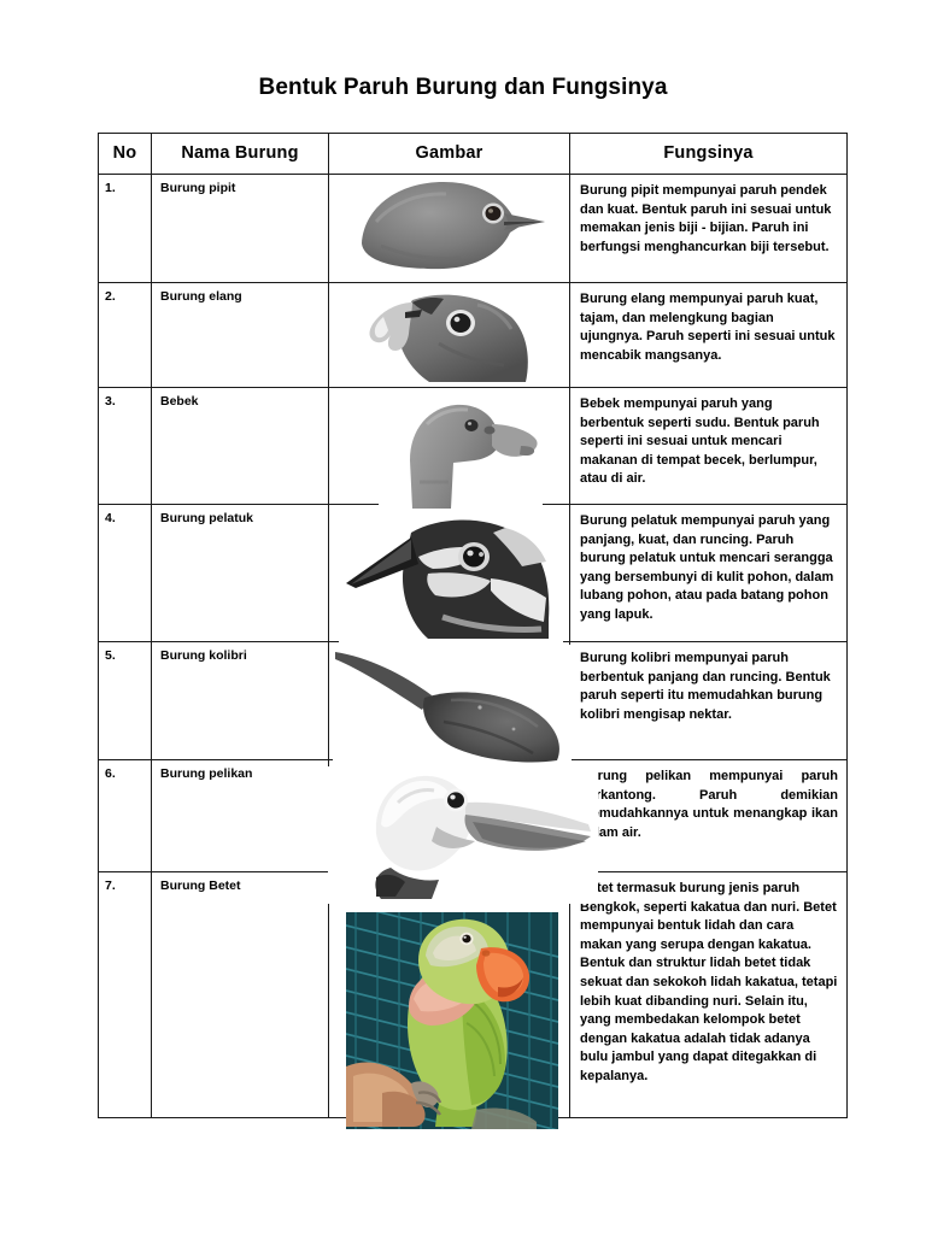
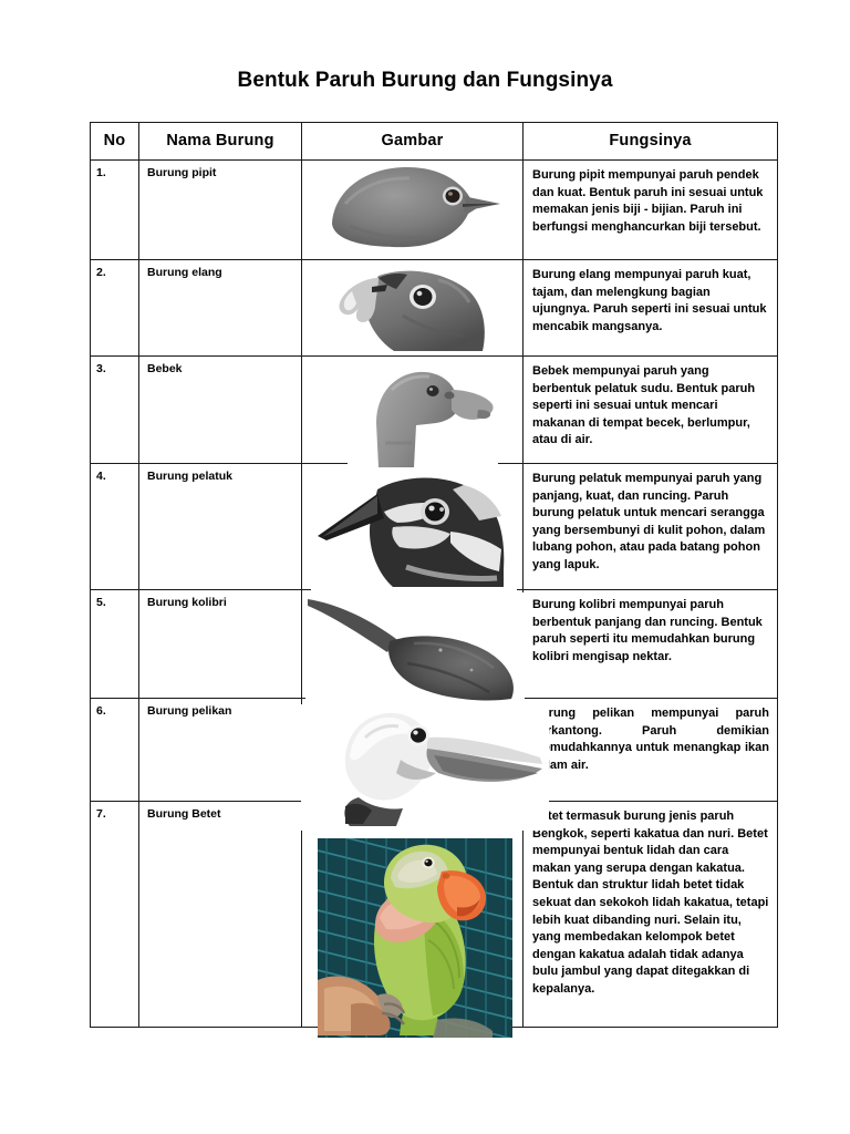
  Bentuk Paruh Burung dan Fungsinya
  No	Nama Burung	Gambar	Fungsinya
  1.	Burung pipit		Burung pipit mempunyai paruh pendek dan kuat. Bentuk paruh ini sesuai untuk memakan jenis biji - bijian. Paruh ini berfungsi menghancurkan biji tersebut.
  2.	Burung elang		Burung elang mempunyai paruh kuat, tajam, dan melengkung bagian ujungnya. Paruh seperti ini sesuai untuk mencabik mangsanya.
- 3.	Bebek		Bebek mempunyai paruh yang berbentuk seperti sudu. Bentuk paruh seperti ini sesuai untuk mencari makanan di tempat becek, berlumpur, atau di air.
+ 3.	Bebek		Bebek mempunyai paruh yang berbentuk pelatuk sudu. Bentuk paruh seperti ini sesuai untuk mencari makanan di tempat becek, berlumpur, atau di air.
  4.	Burung pelatuk		Burung pelatuk mempunyai paruh yang panjang, kuat, dan runcing. Paruh burung pelatuk untuk mencari serangga yang bersembunyi di kulit pohon, dalam lubang pohon, atau pada batang pohon yang lapuk.
  5.	Burung kolibri		Burung kolibri mempunyai paruh berbentuk panjang dan runcing. Bentuk paruh seperti itu memudahkan burung kolibri mengisap nektar.
  6.	Burung pelikan		rung pelikan mempunyai paruh kantong. Paruh demikian mudahkannya untuk menangkap ikan am air.
  7.	Burung Betet		tet termasuk burung jenis paruh Bengkok, seperti kakatua dan nuri. Betet mempunyai bentuk lidah dan cara makan yang serupa dengan kakatua. Bentuk dan struktur lidah betet tidak sekuat dan sekokoh lidah kakatua, tetapi lebih kuat dibanding nuri. Selain itu, yang membedakan kelompok betet dengan kakatua adalah tidak adanya bulu jambul yang dapat ditegakkan di kepalanya.
